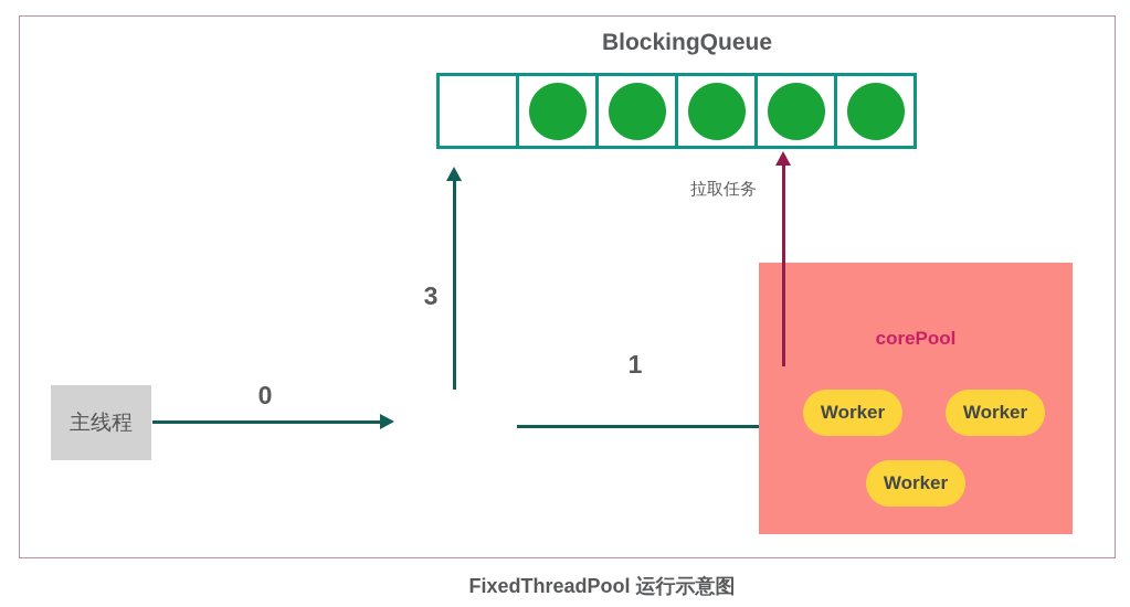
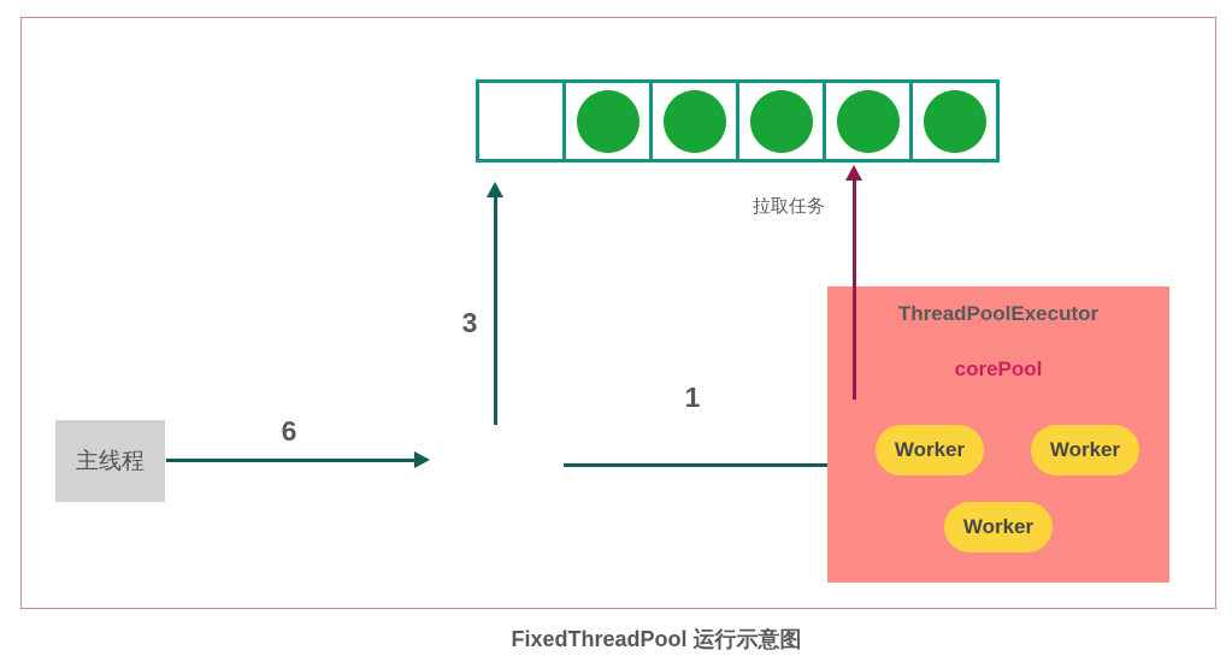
- BlockingQueue
  主线程
- 0
+ 6
  3
  1
+ ThreadPoolExecutor
  corePool
  Worker
  Worker
  Worker
  拉取任务
  FixedThreadPool 运行示意图
